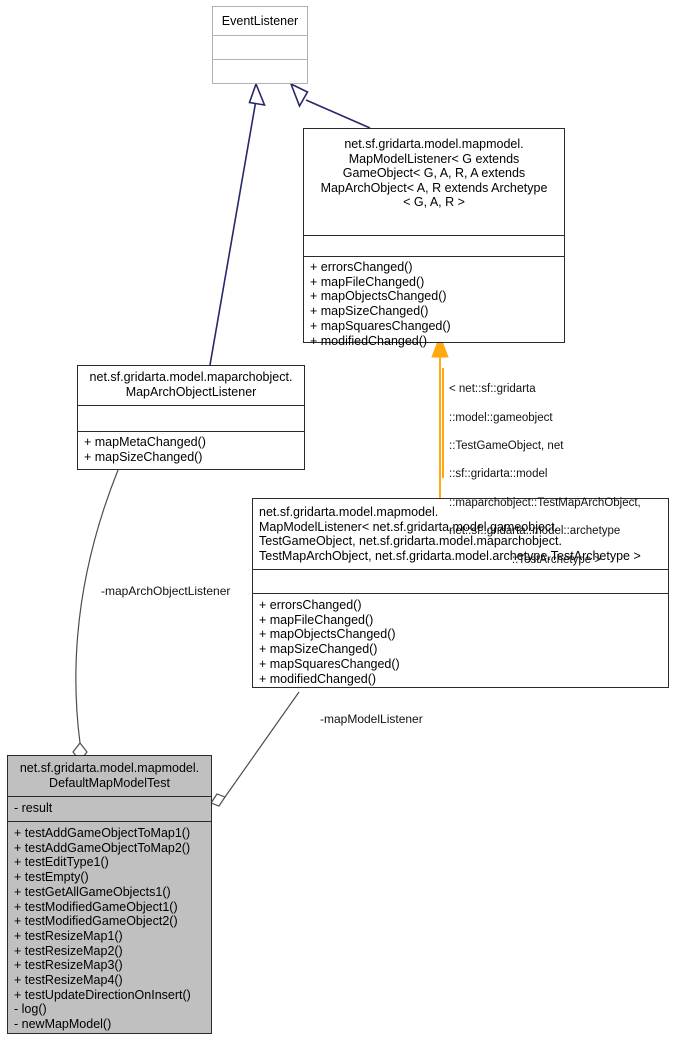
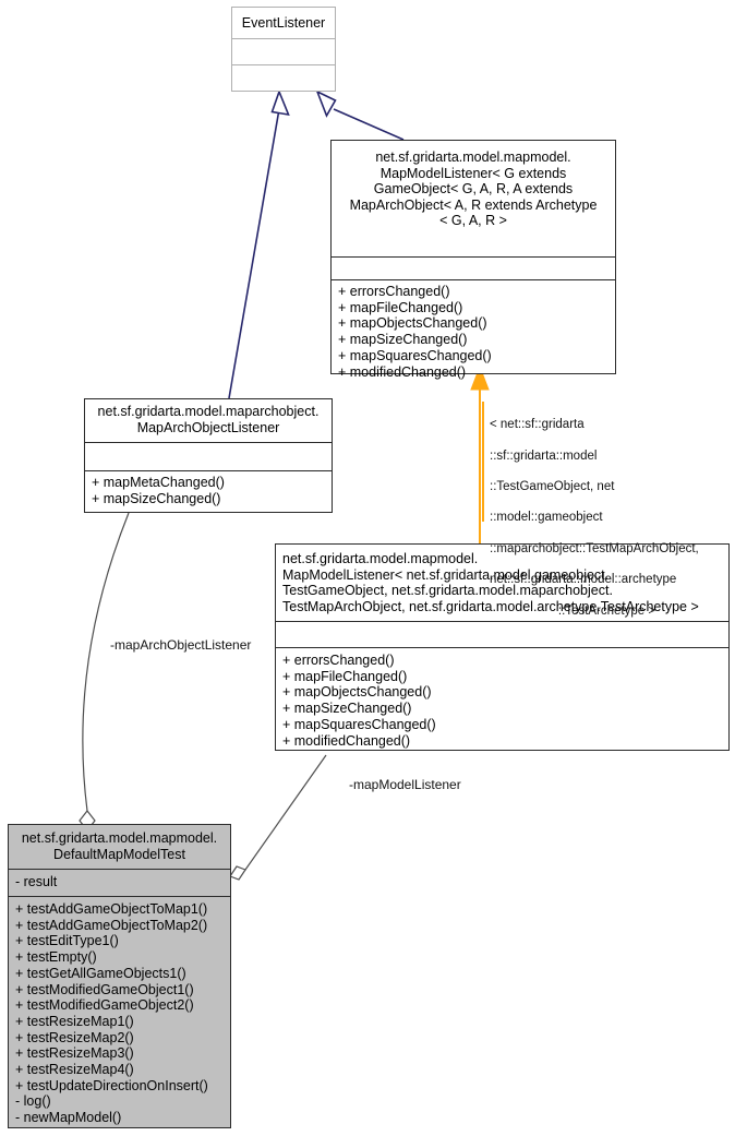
  EventListener
  net.sf.gridarta.model.mapmodel.
  MapModelListener< G extends
  GameObject< G, A, R, A extends
  MapArchObject< A, R extends Archetype
  < G, A, R >
  + errorsChanged()
  + mapFileChanged()
  + mapObjectsChanged()
  + mapSizeChanged()
  + mapSquaresChanged()
  + modifiedChanged()
  net.sf.gridarta.model.maparchobject.
  MapArchObjectListener
  + mapMetaChanged()
  + mapSizeChanged()
  net.sf.gridarta.model.mapmodel.
  MapModelListener< net.sf.gridarta.model.gameobject.
  TestGameObject, net.sf.gridarta.model.maparchobject.
  TestMapArchObject, net.sf.gridarta.model.archetype.TestArchetype >
  + errorsChanged()
  + mapFileChanged()
  + mapObjectsChanged()
  + mapSizeChanged()
  + mapSquaresChanged()
  + modifiedChanged()
  net.sf.gridarta.model.mapmodel.
  DefaultMapModelTest
  - result
  + testAddGameObjectToMap1()
  + testAddGameObjectToMap2()
  + testEditType1()
  + testEmpty()
  + testGetAllGameObjects1()
  + testModifiedGameObject1()
  + testModifiedGameObject2()
  + testResizeMap1()
  + testResizeMap2()
  + testResizeMap3()
  + testResizeMap4()
  + testUpdateDirectionOnInsert()
  - log()
  - newMapModel()
  -mapArchObjectListener
  -mapModelListener
  < net::sf::gridarta
- ::model::gameobject
+ ::sf::gridarta::model
  ::TestGameObject, net
- ::sf::gridarta::model
+ ::model::gameobject
  ::maparchobject::TestMapArchObject,
  net::sf::gridarta::model::archetype
  ::TestArchetype >
